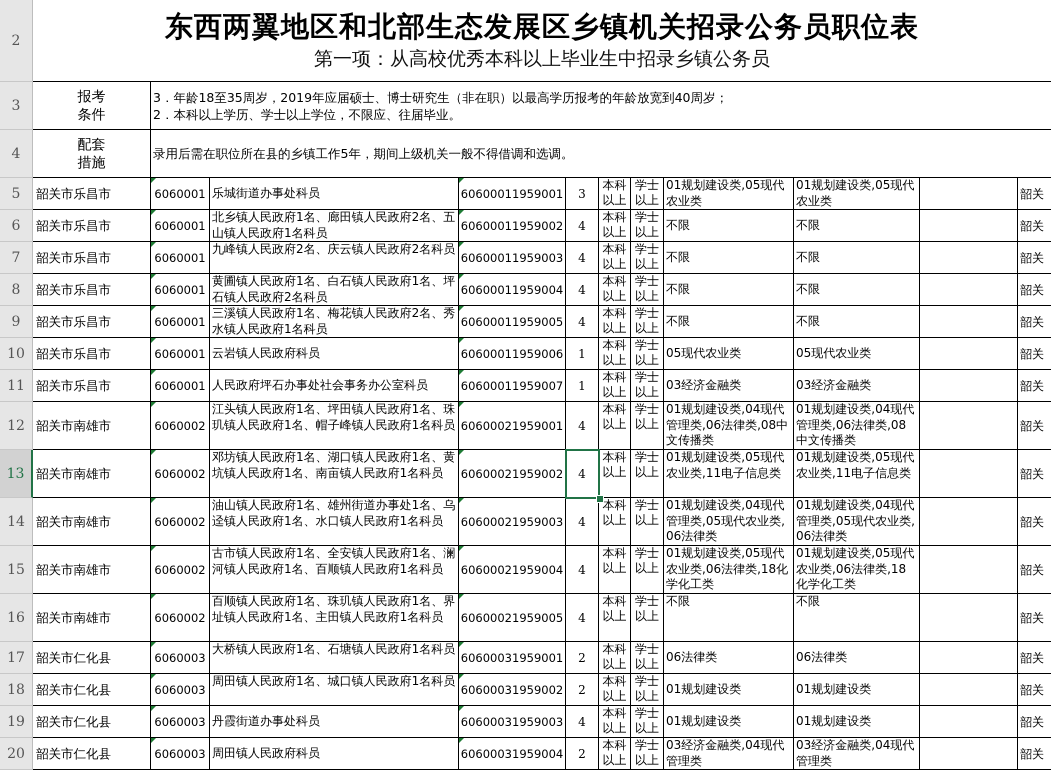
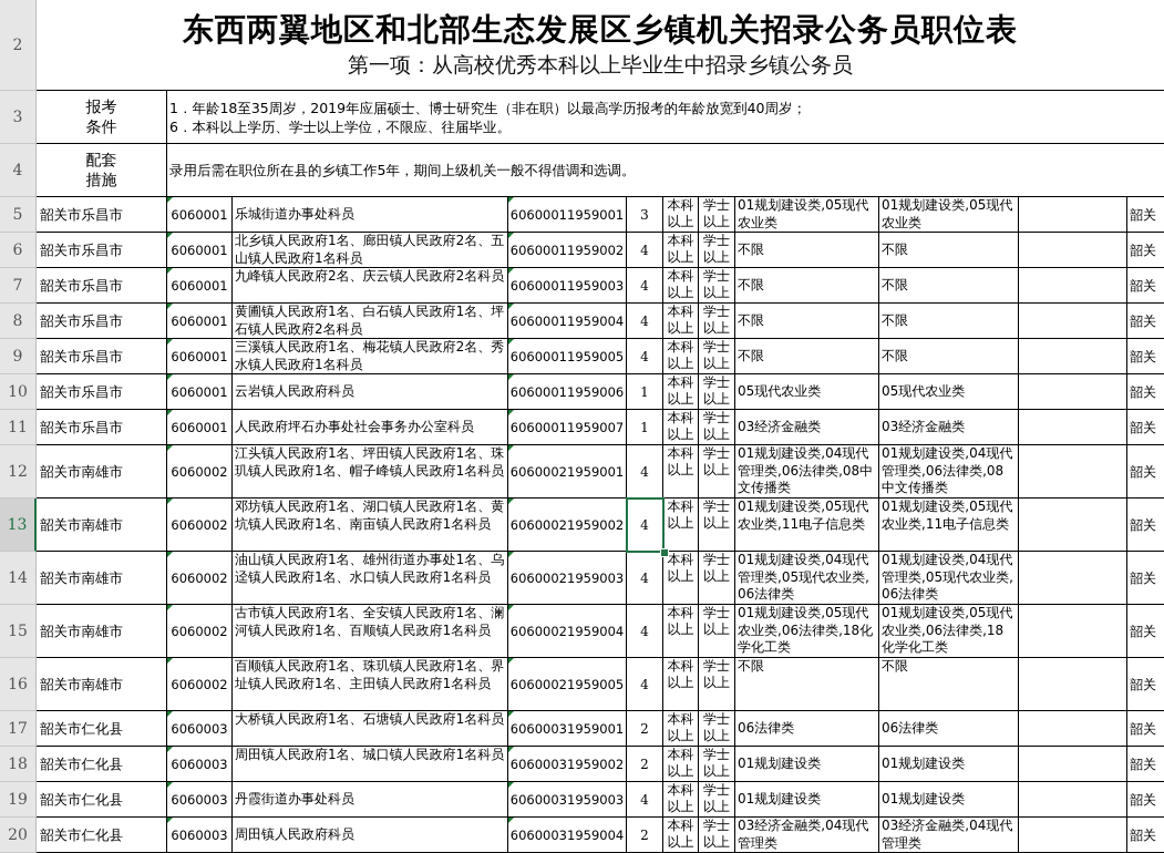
  2
  3
  4
  5
  6
  7
  8
  9
  10
  11
  12
  13
  14
  15
  16
  17
  18
  19
  20
  东西两翼地区和北部生态发展区乡镇机关招录公务员职位表
  第一项：从高校优秀本科以上毕业生中招录乡镇公务员
  报考
  条件
- 3．年龄18至35周岁，2019年应届硕士、博士研究生（非在职）以最高学历报考的年龄放宽到40周岁；
+ 1．年龄18至35周岁，2019年应届硕士、博士研究生（非在职）以最高学历报考的年龄放宽到40周岁；
- 2．本科以上学历、学士以上学位，不限应、往届毕业。
+ 6．本科以上学历、学士以上学位，不限应、往届毕业。
  配套
  措施
  录用后需在职位所在县的乡镇工作5年，期间上级机关一般不得借调和选调。
  韶关市乐昌市
  6060001
  乐城街道办事处科员
  60600011959001
  3
  本科以上
  学士以上
  01规划建设类,05现代农业类
  01规划建设类,05现代农业类
  韶关
  韶关市乐昌市
  6060001
  北乡镇人民政府1名、廊田镇人民政府2名、五山镇人民政府1名科员
  60600011959002
  4
  本科以上
  学士以上
  不限
  不限
  韶关
  韶关市乐昌市
  6060001
  九峰镇人民政府2名、庆云镇人民政府2名科员
  60600011959003
  4
  本科以上
  学士以上
  不限
  不限
  韶关
  韶关市乐昌市
  6060001
  黄圃镇人民政府1名、白石镇人民政府1名、坪石镇人民政府2名科员
  60600011959004
  4
  本科以上
  学士以上
  不限
  不限
  韶关
  韶关市乐昌市
  6060001
  三溪镇人民政府1名、梅花镇人民政府2名、秀水镇人民政府1名科员
  60600011959005
  4
  本科以上
  学士以上
  不限
  不限
  韶关
  韶关市乐昌市
  6060001
  云岩镇人民政府科员
  60600011959006
  1
  本科以上
  学士以上
  05现代农业类
  05现代农业类
  韶关
  韶关市乐昌市
  6060001
  人民政府坪石办事处社会事务办公室科员
  60600011959007
  1
  本科以上
  学士以上
  03经济金融类
  03经济金融类
  韶关
  韶关市南雄市
  6060002
  江头镇人民政府1名、坪田镇人民政府1名、珠玑镇人民政府1名、帽子峰镇人民政府1名科员
  60600021959001
  4
  本科以上
  学士以上
  01规划建设类,04现代管理类,06法律类,08中文传播类
  01规划建设类,04现代管理类,06法律类,08中文传播类
  韶关
  韶关市南雄市
  6060002
  邓坊镇人民政府1名、湖口镇人民政府1名、黄坑镇人民政府1名、南亩镇人民政府1名科员
  60600021959002
  4
  本科以上
  学士以上
  01规划建设类,05现代农业类,11电子信息类
  01规划建设类,05现代农业类,11电子信息类
  韶关
  韶关市南雄市
  6060002
  油山镇人民政府1名、雄州街道办事处1名、乌迳镇人民政府1名、水口镇人民政府1名科员
  60600021959003
  4
  本科以上
  学士以上
  01规划建设类,04现代管理类,05现代农业类,06法律类
  01规划建设类,04现代管理类,05现代农业类,06法律类
  韶关
  韶关市南雄市
  6060002
  古市镇人民政府1名、全安镇人民政府1名、澜河镇人民政府1名、百顺镇人民政府1名科员
  60600021959004
  4
  本科以上
  学士以上
  01规划建设类,05现代农业类,06法律类,18化学化工类
  01规划建设类,05现代农业类,06法律类,18化学化工类
  韶关
  韶关市南雄市
  6060002
  百顺镇人民政府1名、珠玑镇人民政府1名、界址镇人民政府1名、主田镇人民政府1名科员
  60600021959005
  4
  本科以上
  学士以上
  不限
  不限
  韶关
  韶关市仁化县
  6060003
  大桥镇人民政府1名、石塘镇人民政府1名科员
  60600031959001
  2
  本科以上
  学士以上
  06法律类
  06法律类
  韶关
  韶关市仁化县
  6060003
  周田镇人民政府1名、城口镇人民政府1名科员
  60600031959002
  2
  本科以上
  学士以上
  01规划建设类
  01规划建设类
  韶关
  韶关市仁化县
  6060003
  丹霞街道办事处科员
  60600031959003
  4
  本科以上
  学士以上
  01规划建设类
  01规划建设类
  韶关
  韶关市仁化县
  6060003
  周田镇人民政府科员
  60600031959004
  2
  本科以上
  学士以上
  03经济金融类,04现代管理类
  03经济金融类,04现代管理类
  韶关
